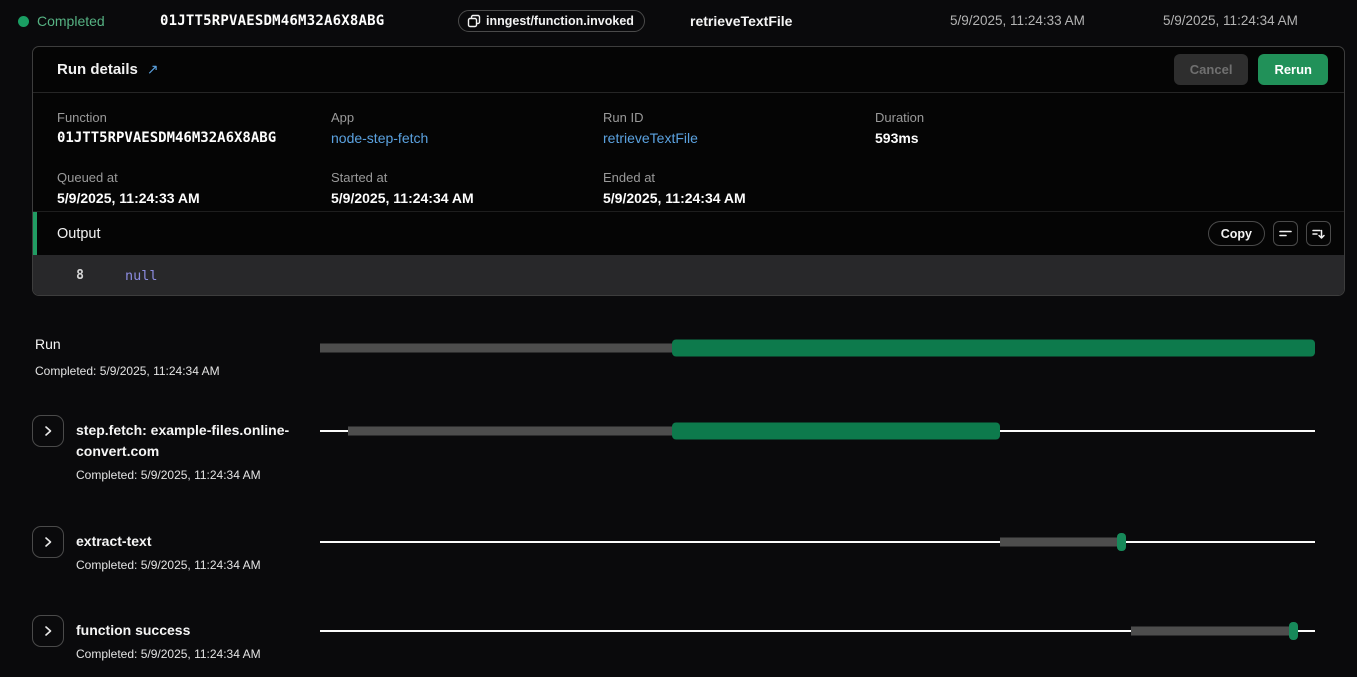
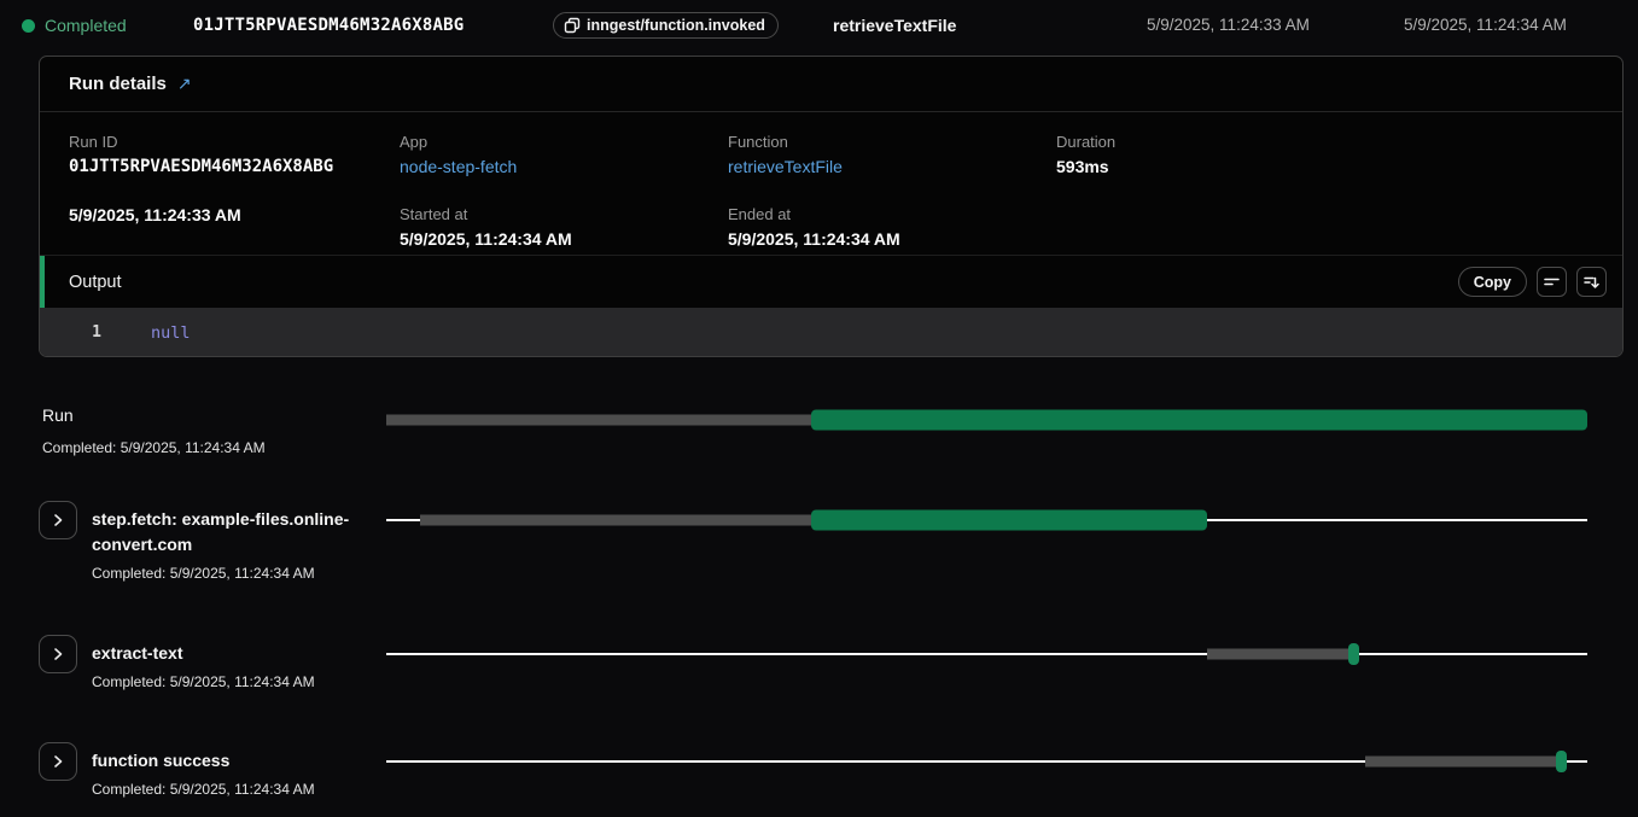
  Completed
  01JTT5RPVAESDM46M32A6X8ABG
  inngest/function.invoked
  retrieveTextFile
  5/9/2025, 11:24:33 AM
  5/9/2025, 11:24:34 AM
  Run details
  ↗
- Cancel
- Rerun
- Function
+ Run ID
  01JTT5RPVAESDM46M32A6X8ABG
  App
  node-step-fetch
- Run ID
+ Function
  retrieveTextFile
  Duration
  593ms
- Queued at
  5/9/2025, 11:24:33 AM
  Started at
  5/9/2025, 11:24:34 AM
  Ended at
  5/9/2025, 11:24:34 AM
  Output
  Copy
- 8
+ 1
  null
  Run
  Completed: 5/9/2025, 11:24:34 AM
  step.fetch: example-files.online-convert.com
  Completed: 5/9/2025, 11:24:34 AM
  extract-text
  Completed: 5/9/2025, 11:24:34 AM
  function success
  Completed: 5/9/2025, 11:24:34 AM
